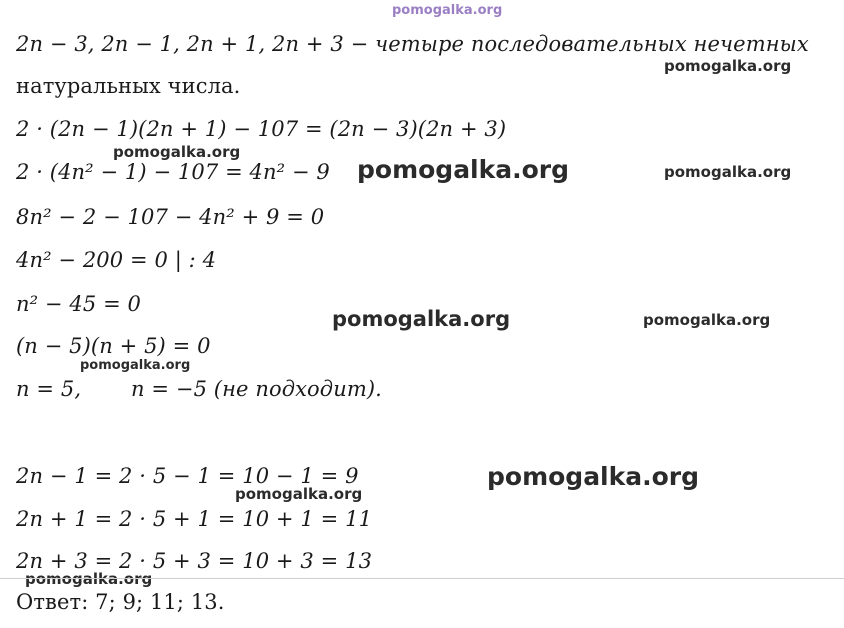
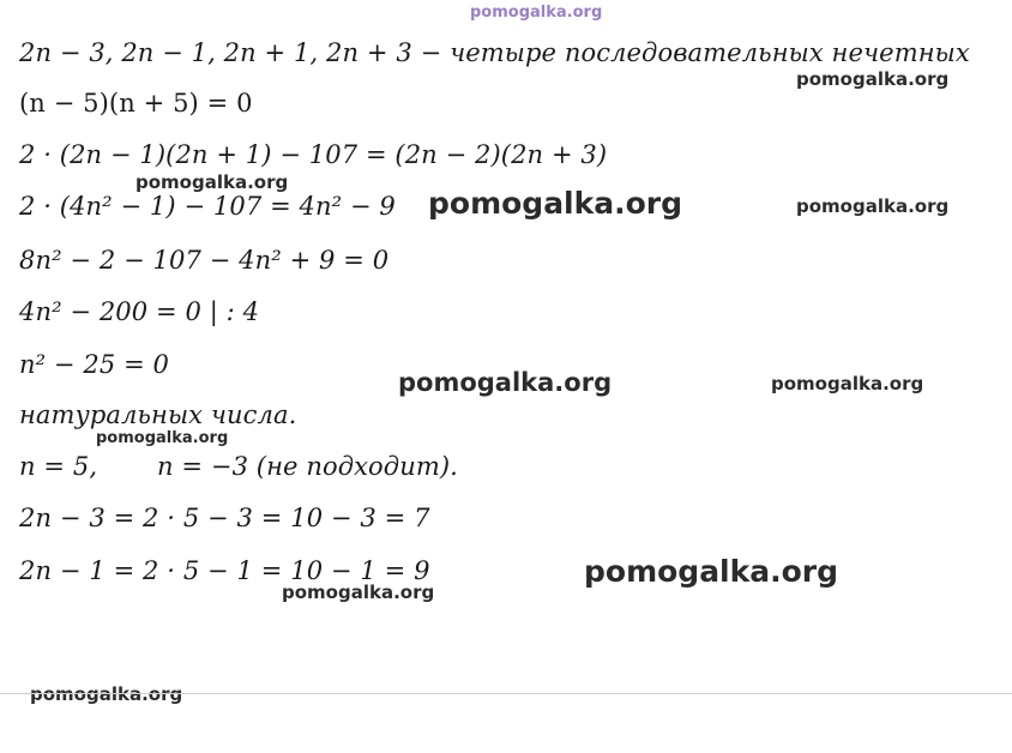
  pomogalka.org
  pomogalka.org
  pomogalka.org
  pomogalka.org
  pomogalka.org
  pomogalka.org
  pomogalka.org
  pomogalka.org
  pomogalka.org
  pomogalka.org
  pomogalka.org
  2n − 3, 2n − 1, 2n + 1, 2n + 3 − четыре последовательных нечетных
- натуральных числа.
+ (n − 5)(n + 5) = 0
- 2 · (2n − 1)(2n + 1) − 107 = (2n − 3)(2n + 3)
+ 2 · (2n − 1)(2n + 1) − 107 = (2n − 2)(2n + 3)
  2 · (4n² − 1) − 107 = 4n² − 9
  8n² − 2 − 107 − 4n² + 9 = 0
  4n² − 200 = 0 | : 4
- n² − 45 = 0
+ n² − 25 = 0
- (n − 5)(n + 5) = 0
+ натуральных числа.
  n = 5,
- n = −5 (не подходит).
+ n = −3 (не подходит).
+ 2n − 3 = 2 · 5 − 3 = 10 − 3 = 7
  2n − 1 = 2 · 5 − 1 = 10 − 1 = 9
- 2n + 1 = 2 · 5 + 1 = 10 + 1 = 11
- 2n + 3 = 2 · 5 + 3 = 10 + 3 = 13
- Ответ: 7; 9; 11; 13.
